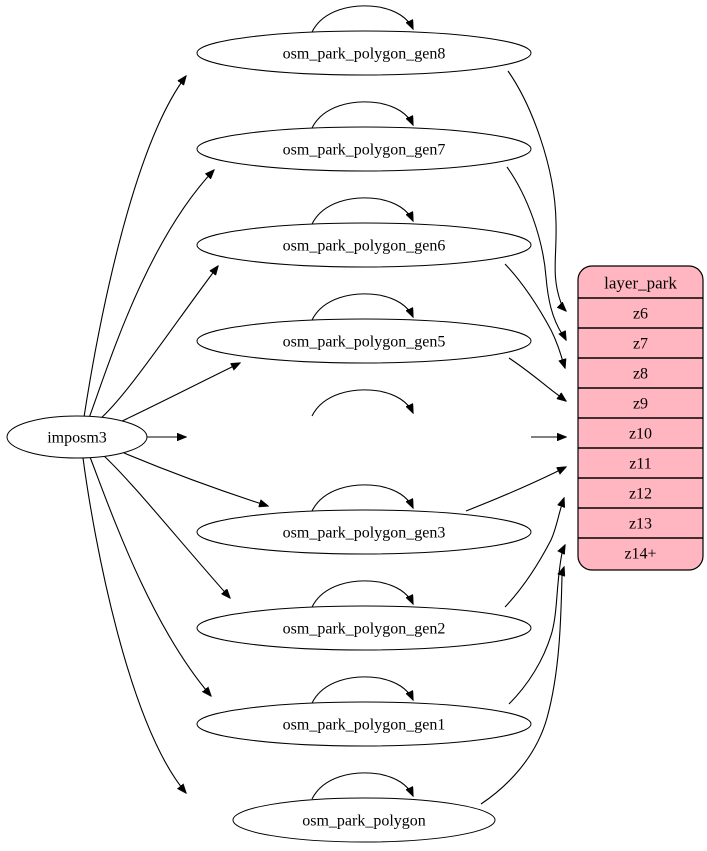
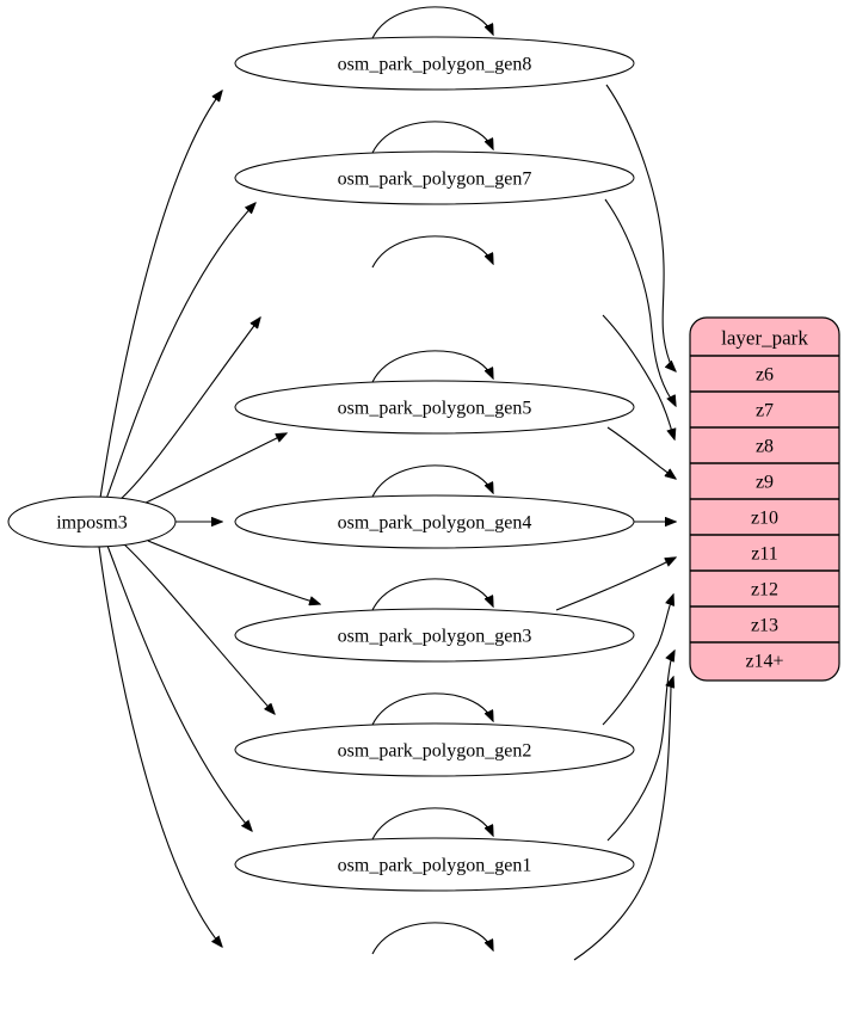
  layer_park
  z6
  z7
  z8
  z9
  z10
  z11
  z12
  z13
  z14+
  osm_park_polygon_gen8
  osm_park_polygon_gen7
- osm_park_polygon_gen6
  osm_park_polygon_gen5
+ osm_park_polygon_gen4
  osm_park_polygon_gen3
  osm_park_polygon_gen2
  osm_park_polygon_gen1
- osm_park_polygon
  imposm3
